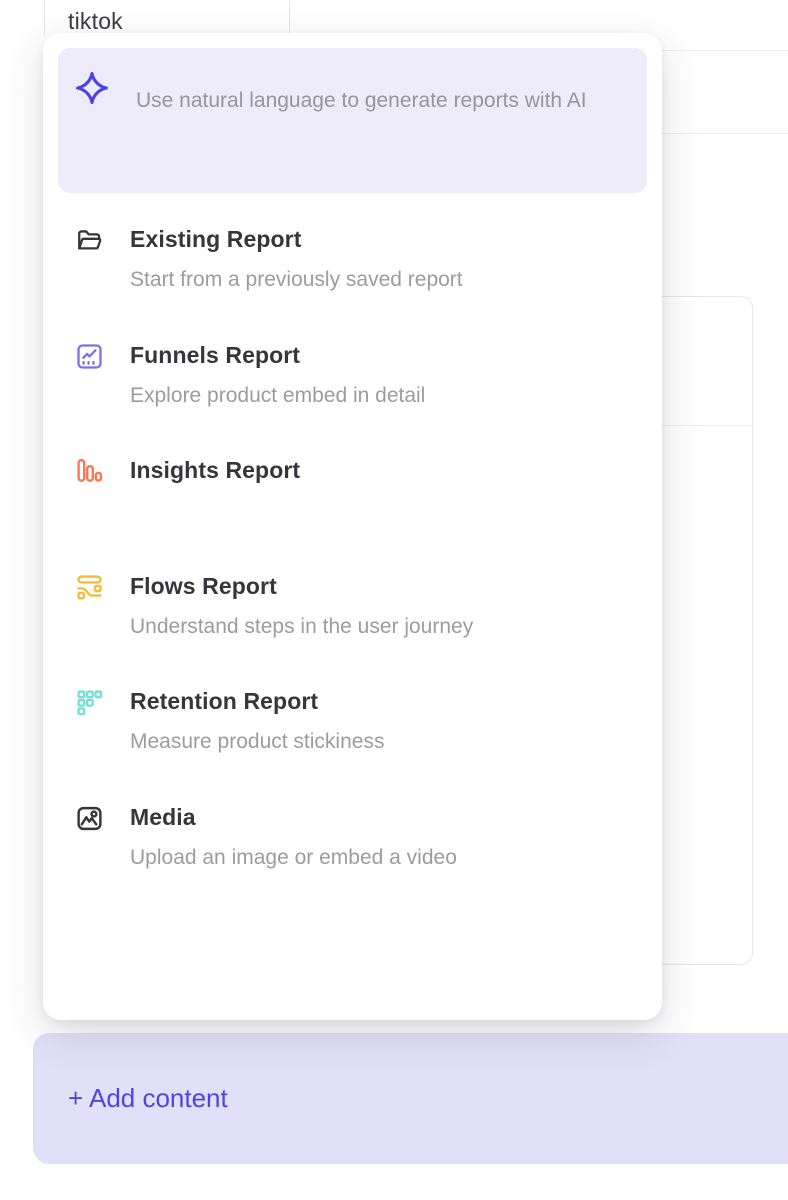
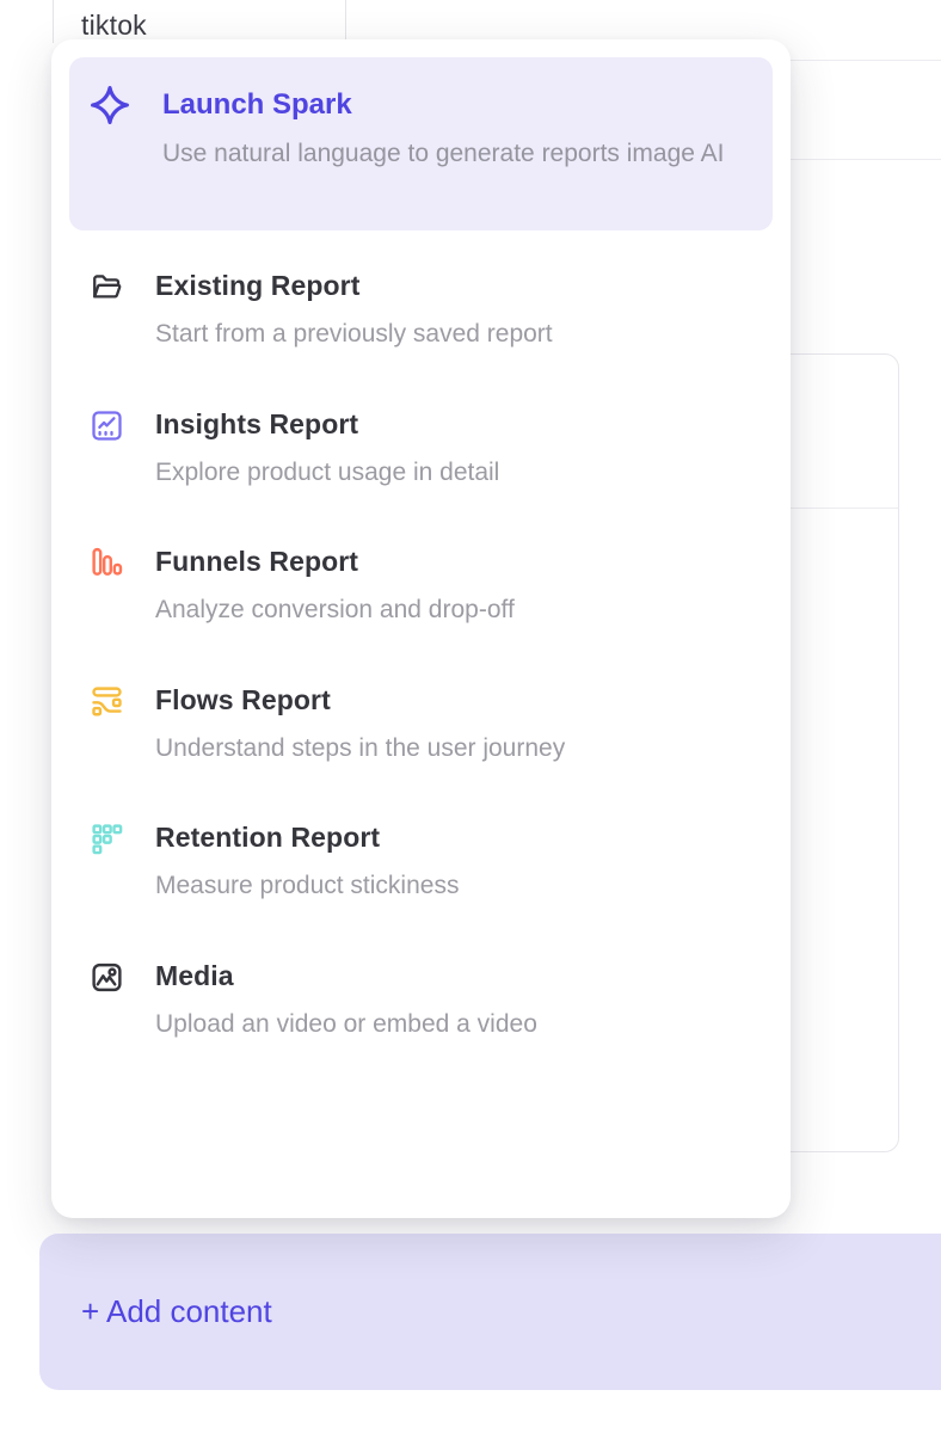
  tiktok
  + Add content
+ Launch Spark
- Use natural language to generate reports with AI
+ Use natural language to generate reports image AI
  Existing Report
  Start from a previously saved report
- Funnels Report
+ Insights Report
- Explore product embed in detail
+ Explore product usage in detail
- Insights Report
+ Funnels Report
+ Analyze conversion and drop-off
  Flows Report
  Understand steps in the user journey
  Retention Report
  Measure product stickiness
  Media
- Upload an image or embed a video
+ Upload an video or embed a video
